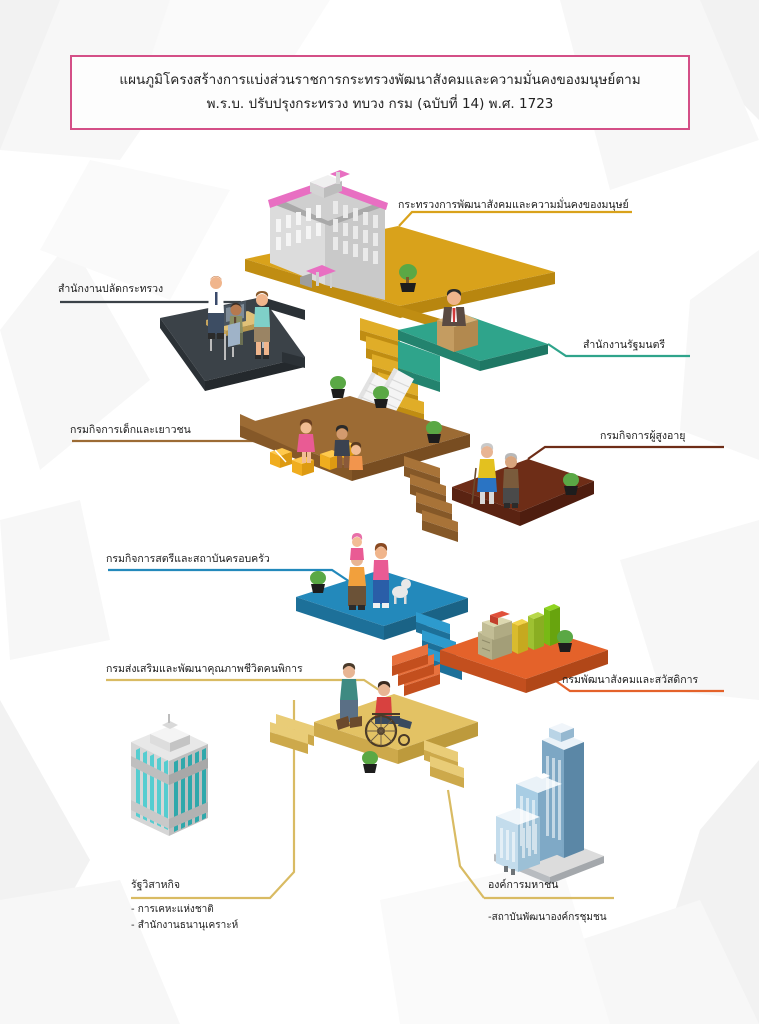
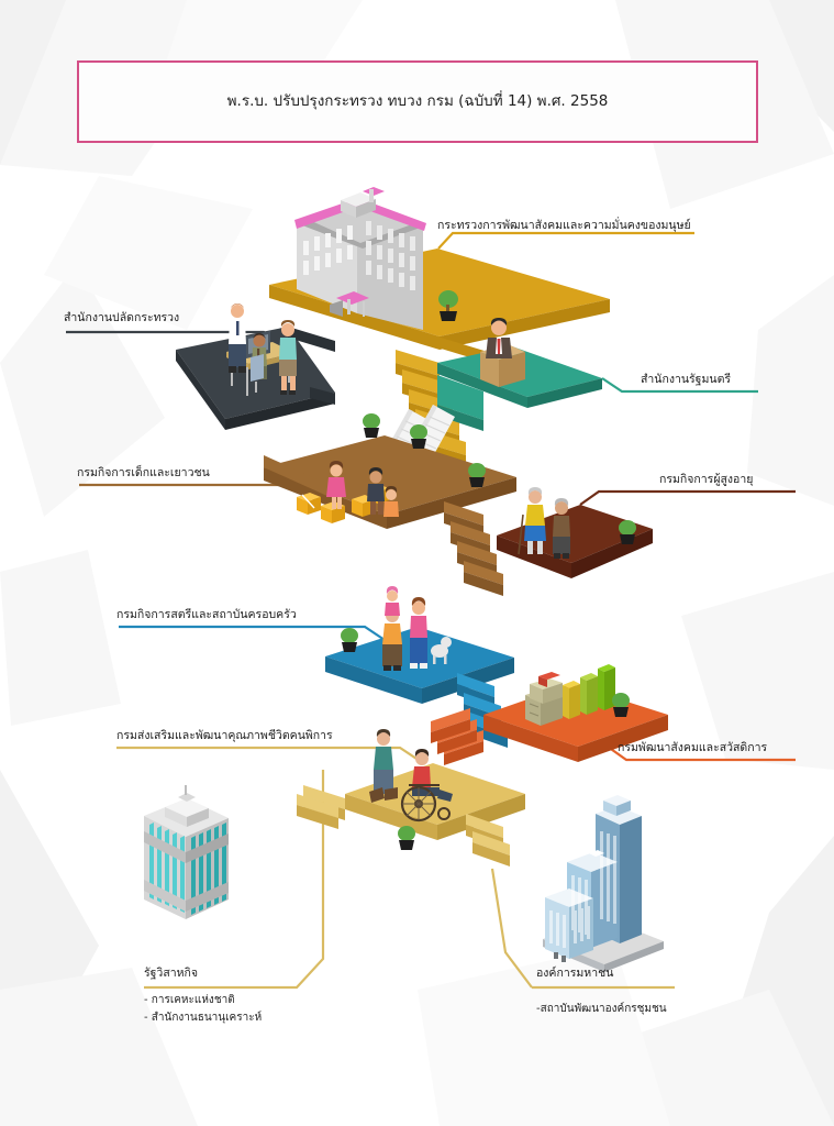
- แผนภูมิโครงสร้างการแบ่งส่วนราชการกระทรวงพัฒนาสังคมและความมั่นคงของมนุษย์ตาม
- พ.ร.บ. ปรับปรุงกระทรวง ทบวง กรม (ฉบับที่ 14) พ.ศ. 1723
+ พ.ร.บ. ปรับปรุงกระทรวง ทบวง กรม (ฉบับที่ 14) พ.ศ. 2558
  กระทรวงการพัฒนาสังคมและความมั่นคงของมนุษย์
  สำนักงานปลัดกระทรวง
  สำนักงานรัฐมนตรี
  กรมกิจการเด็กและเยาวชน
  กรมกิจการผู้สูงอายุ
  กรมกิจการสตรีและสถาบันครอบครัว
  กรมส่งเสริมและพัฒนาคุณภาพชีวิตคนพิการ
  กรมพัฒนาสังคมและสวัสดิการ
  รัฐวิสาหกิจ
  - การเคหะแห่งชาติ
  - สำนักงานธนานุเคราะห์
  องค์การมหาชน
  -สถาบันพัฒนาองค์กรชุมชน
